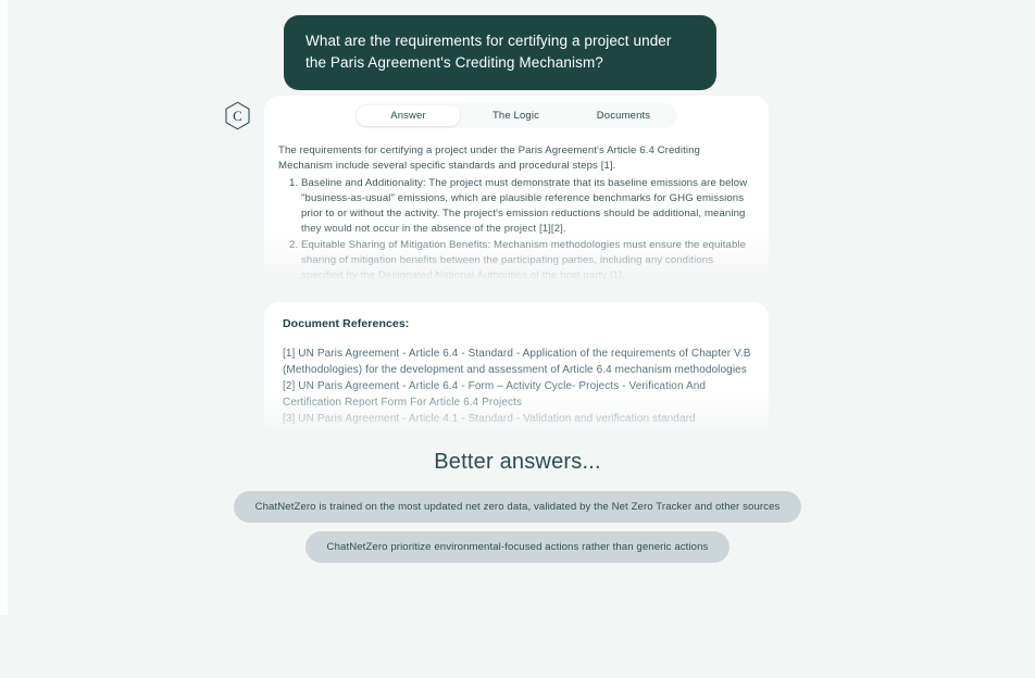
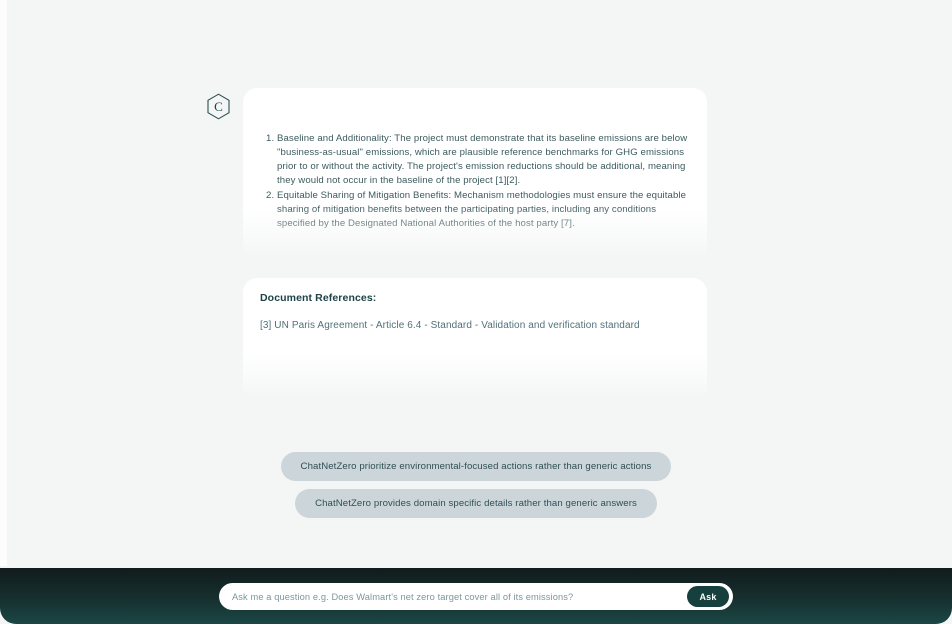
- What are the requirements for certifying a project under the Paris Agreement's Crediting Mechanism?
  C
- Answer
- The Logic
- Documents
- The requirements for certifying a project under the Paris Agreement's Article 6.4 Crediting Mechanism include several specific standards and procedural steps [1].
- Baseline and Additionality: The project must demonstrate that its baseline emissions are below "business-as-usual" emissions, which are plausible reference benchmarks for GHG emissions prior to or without the activity. The project's emission reductions should be additional, meaning they would not occur in the absence of the project [1][2].
+ Baseline and Additionality: The project must demonstrate that its baseline emissions are below "business-as-usual" emissions, which are plausible reference benchmarks for GHG emissions prior to or without the activity. The project's emission reductions should be additional, meaning they would not occur in the baseline of the project [1][2].
- Equitable Sharing of Mitigation Benefits: Mechanism methodologies must ensure the equitable sharing of mitigation benefits between the participating parties, including any conditions specified by the Designated National Authorities of the host party [1].
+ Equitable Sharing of Mitigation Benefits: Mechanism methodologies must ensure the equitable sharing of mitigation benefits between the participating parties, including any conditions specified by the Designated National Authorities of the host party [7].
  Document References:
- [1] UN Paris Agreement - Article 6.4 - Standard - Application of the requirements of Chapter V.B (Methodologies) for the development and assessment of Article 6.4 mechanism methodologies
- [2] UN Paris Agreement - Article 6.4 - Form – Activity Cycle- Projects - Verification And Certification Report Form For Article 6.4 Projects
- [3] UN Paris Agreement - Article 4.1 - Standard - Validation and verification standard
+ [3] UN Paris Agreement - Article 6.4 - Standard - Validation and verification standard
- Better answers...
- ChatNetZero is trained on the most updated net zero data, validated by the Net Zero Tracker and other sources
  ChatNetZero prioritize environmental-focused actions rather than generic actions
+ ChatNetZero provides domain specific details rather than generic answers
+ Ask me a question e.g. Does Walmart's net zero target cover all of its emissions?
+ Ask
